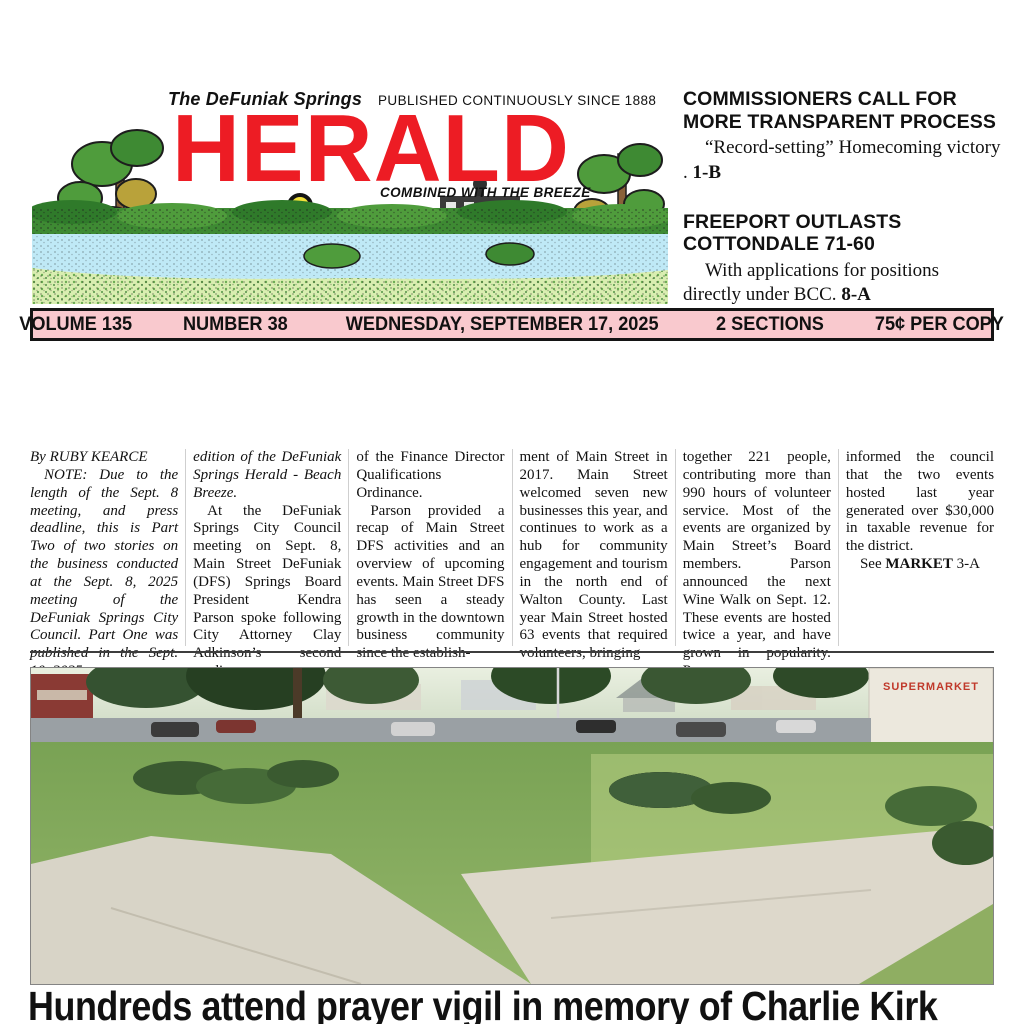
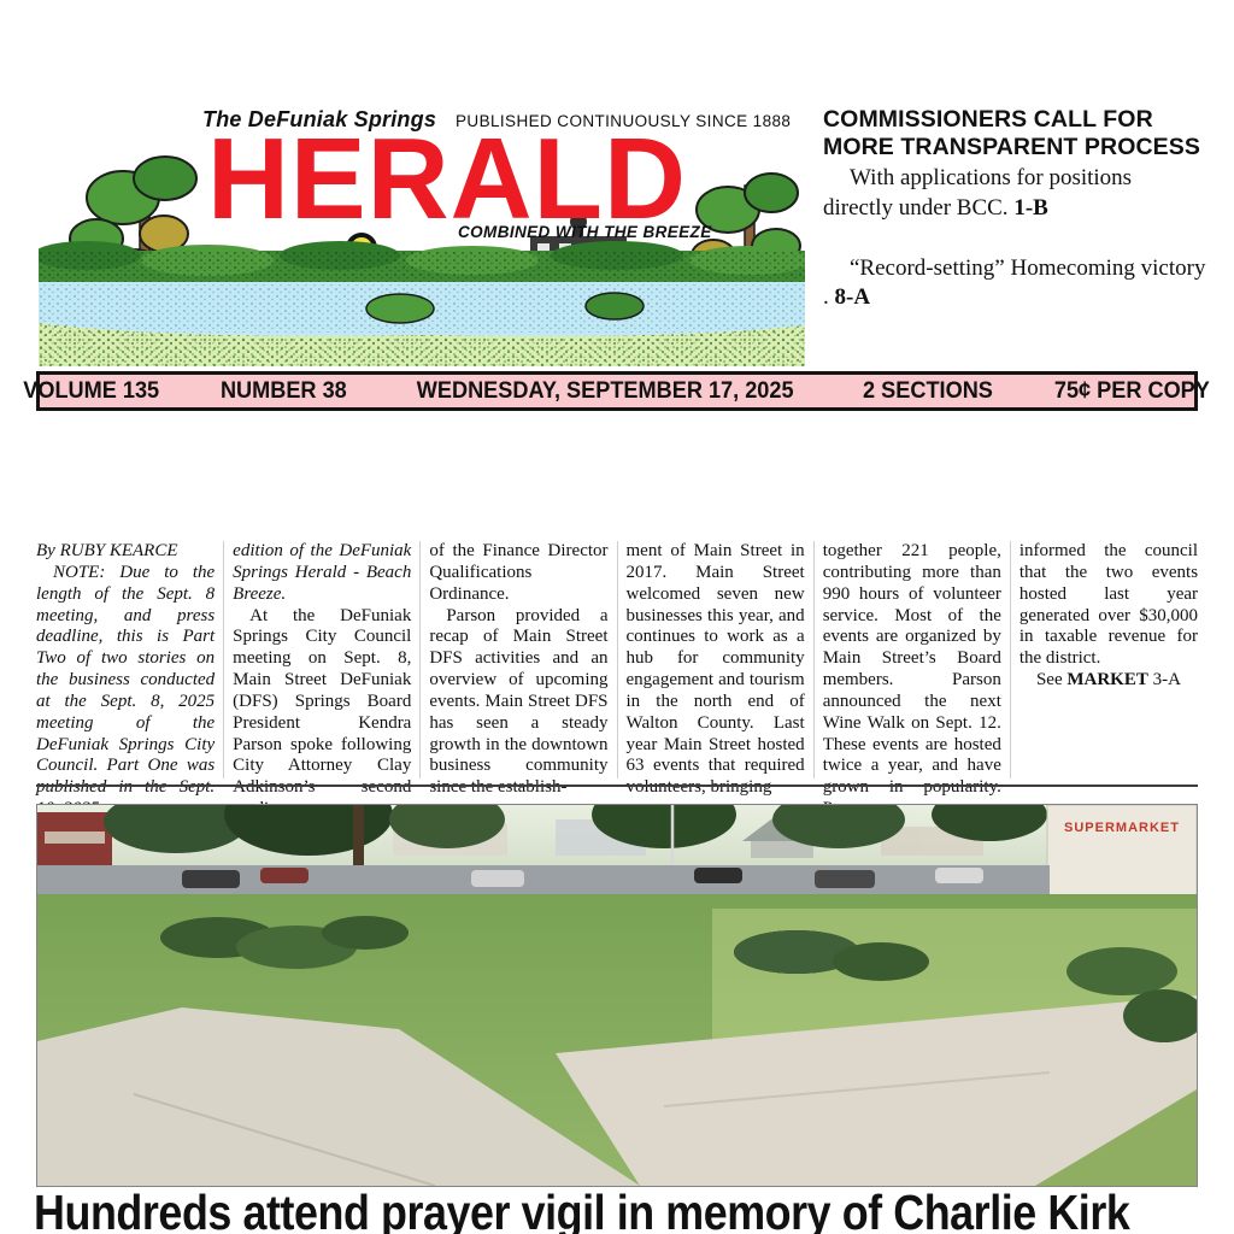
  The DeFuniak Springs PUBLISHED CONTINUOUSLY SINCE 1888
  HERALD
  COMBINED WITH THE BREEZE
  COMMISSIONERS CALL FOR MORE TRANSPARENT PROCESS
- “Record-setting” Homecoming victory . 1-B
+ With applications for positions directly under BCC. 1-B
- FREEPORT OUTLASTS COTTONDALE 71-60
- With applications for positions directly under BCC. 8-A
+ “Record-setting” Homecoming victory . 8-A
  VOLUME 135
  NUMBER 38
  WEDNESDAY, SEPTEMBER 17, 2025
  2 SECTIONS
  75¢ PER COPY
  By RUBY KEARCE
  NOTE: Due to the length of the Sept. 8 meeting, and press deadline, this is Part Two of two stories on the business conducted at the Sept. 8, 2025 meeting of the DeFuniak Springs City Council. Part One was published in the Sept.
  edition of the DeFuniak Springs Herald - Beach Breeze.
  At the DeFuniak Springs City Council meeting on Sept. 8, Main Street DeFuniak (DFS) Springs Board President Kendra Parson spoke following City Attorney Clay Adkinson’s second
  of the Finance Director Qualifications Ordinance.
  Parson provided a recap of Main Street DFS activities and an overview of upcoming events. Main Street DFS has seen a steady growth in the downtown business community since the establish-
  ment of Main Street in 2017. Main Street welcomed seven new businesses this year, and continues to work as a hub for community engagement and tourism in the north end of Walton County. Last year Main Street hosted 63 events that required volunteers, bringing
  together 221 people, contributing more than 990 hours of volunteer service. Most of the events are organized by Main Street’s Board members. Parson announced the next Wine Walk on Sept. 12. These events are hosted twice a year, and have grown in popularity.
  informed the council that the two events hosted last year generated over $30,000 in taxable revenue for the district.
  See MARKET 3-A
  SUPERMARKET
  Hundreds attend prayer vigil in memory of Charlie Kirk
